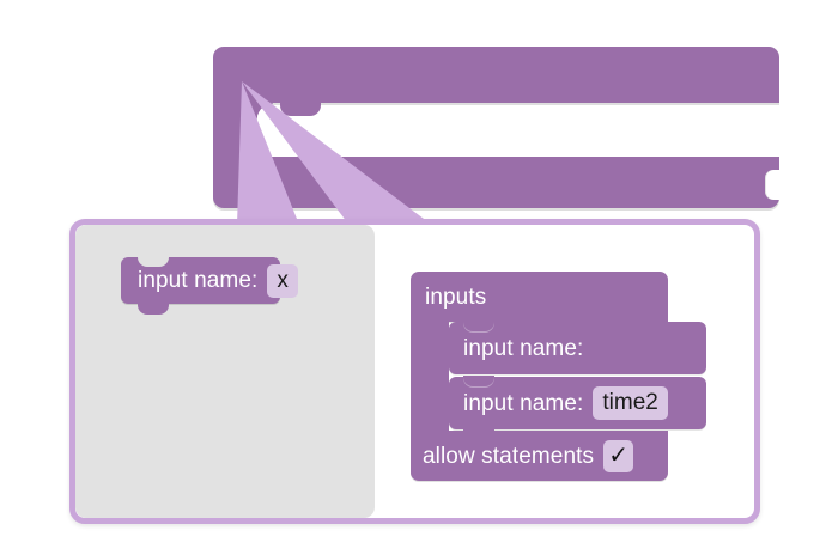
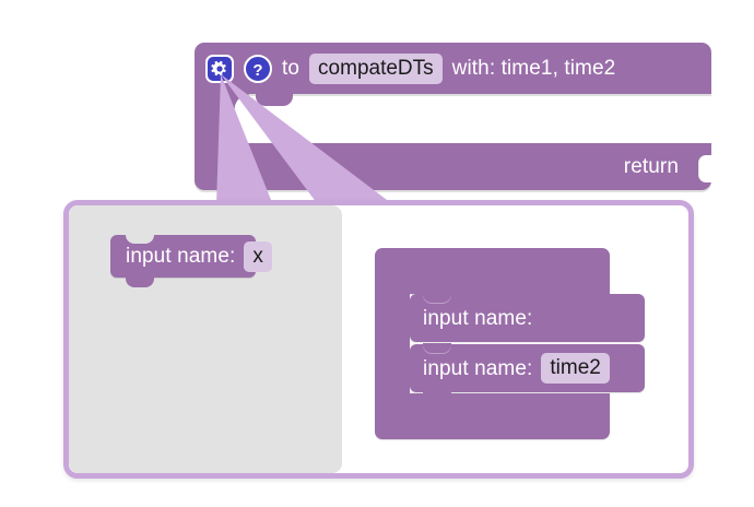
+ ?
+ to
+ compateDTs
+ with: time1, time2
+ return
  input name:
  x
- inputs
  input name:
  input name:
  time2
- allow statements
- ✓
